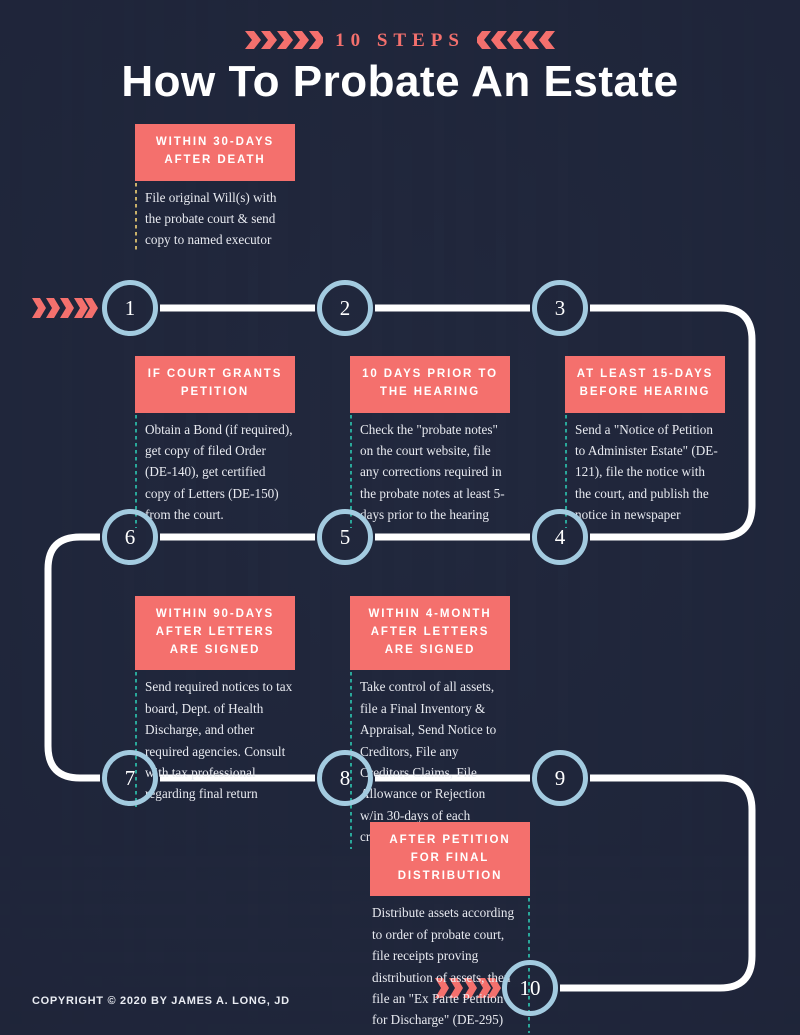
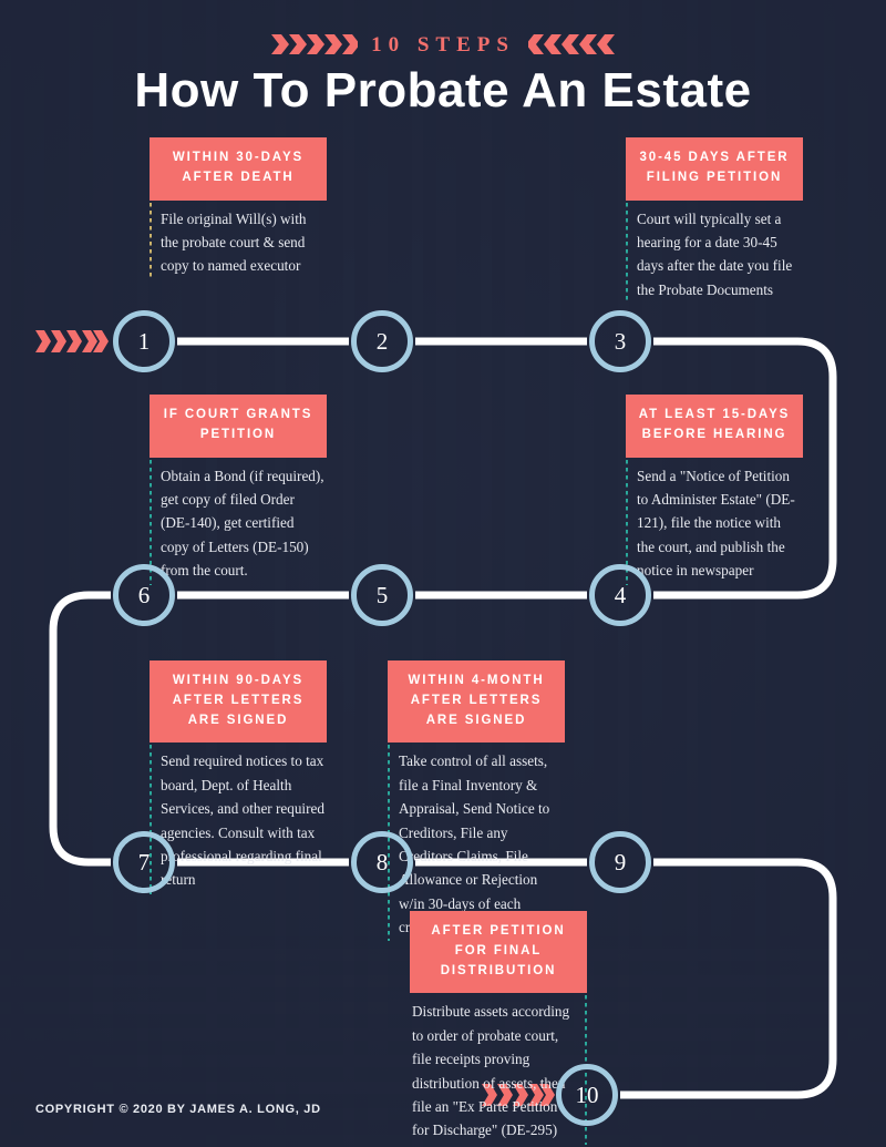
  10 STEPS
  How To Probate An Estate
  WITHIN 30-DAYS AFTER DEATH
  File original Will(s) with the probate court & send copy to named executor
+ 30-45 DAYS AFTER FILING PETITION
+ Court will typically set a hearing for a date 30-45 days after the date you file the Probate Documents
  IF COURT GRANTS PETITION
  Obtain a Bond (if required), get copy of filed Order (DE-140), get certified copy of Letters (DE-150) from the court.
- 10 DAYS PRIOR TO THE HEARING
- Check the "probate notes" on the court website, file any corrections required in the probate notes at least 5-days prior to the hearing
  AT LEAST 15-DAYS BEFORE HEARING
  Send a "Notice of Petition to Administer Estate" (DE-121), file the notice with the court, and publish the notice in newspaper
  WITHIN 90-DAYS AFTER LETTERS ARE SIGNED
- Send required notices to tax board, Dept. of Health Discharge, and other required agencies. Consult with tax professional regarding final return
+ Send required notices to tax board, Dept. of Health Services, and other required agencies. Consult with tax professional regarding final return
  WITHIN 4-MONTH AFTER LETTERS ARE SIGNED
  Take control of all assets, file a Final Inventory & Appraisal, Send Notice to Creditors, File any Creditors Claims, File Allowance or Rejection w/in 30-days of each cr
  AFTER PETITION FOR FINAL DISTRIBUTION
  Distribute assets according to order of probate court, file receipts proving distribution of assets, then file an "Ex Parte Petition for Discharge" (DE-295)
  1
  2
  3
  4
  5
  6
  7
  8
  9
  10
  COPYRIGHT © 2020 BY JAMES A. LONG, JD
